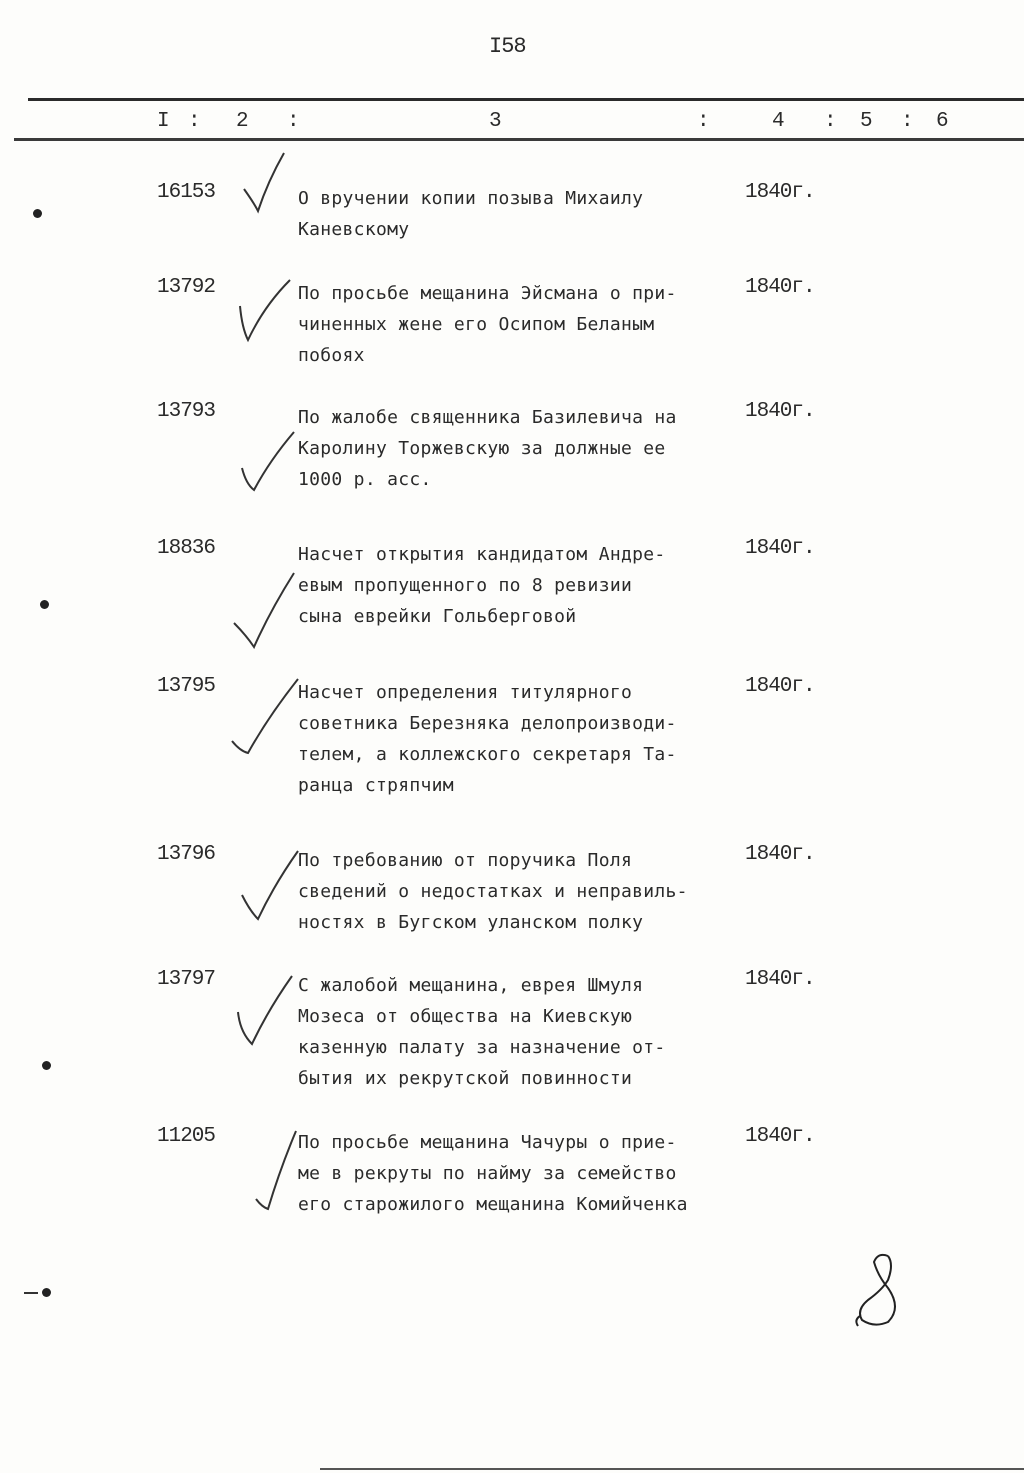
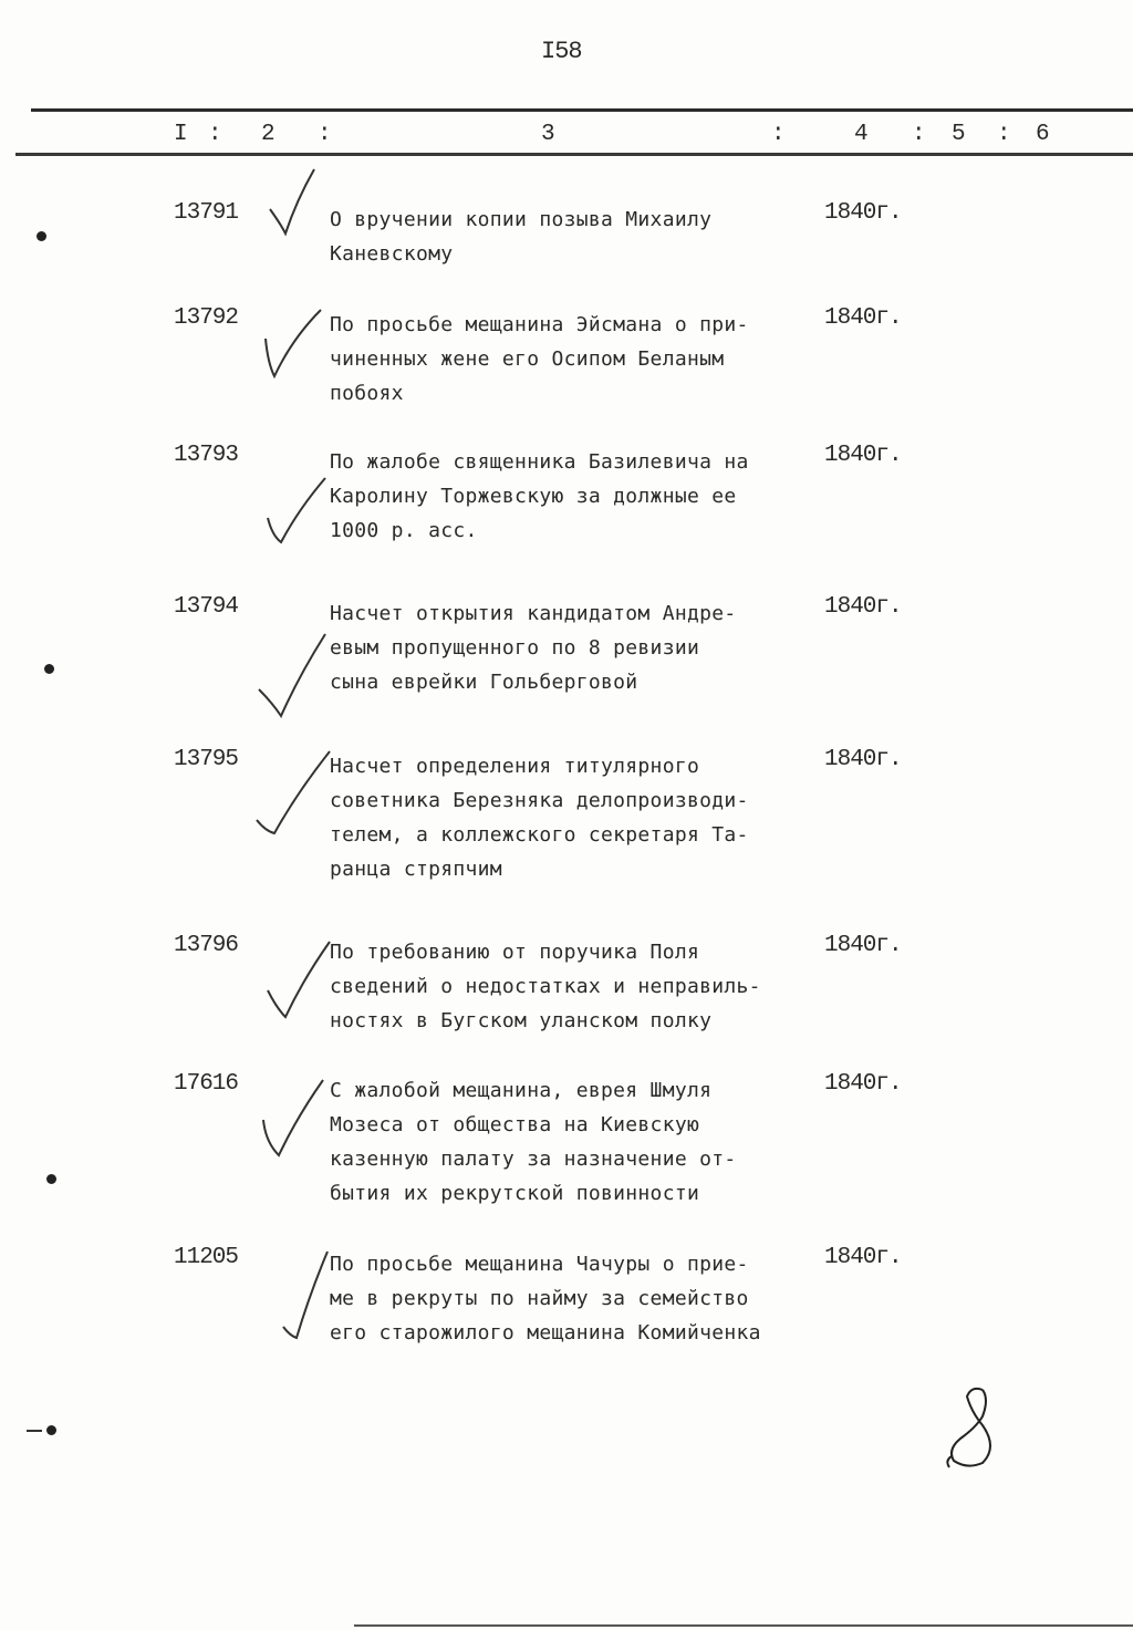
  I58
  I
  :
  2
  :
  3
  :
  4
  :
  5
  :
  6
- 16153
+ 13791
  О вручении копии позыва Михаилу
  Каневскому
  1840г.
  13792
  По просьбе мещанина Эйсмана о при-
  чиненных жене его Осипом Беланым
  побоях
  1840г.
  13793
  По жалобе священника Базилевича на
  Каролину Торжевскую за должные ее
  1000 р. асс.
  1840г.
- 18836
+ 13794
  Насчет открытия кандидатом Андре-
  евым пропущенного по 8 ревизии
  сына еврейки Гольберговой
  1840г.
  13795
  Насчет определения титулярного
  советника Березняка делопроизводи-
  телем, а коллежского секретаря Та-
  ранца стряпчим
  1840г.
  13796
  По требованию от поручика Поля
  сведений о недостатках и неправиль-
  ностях в Бугском уланском полку
  1840г.
- 13797
+ 17616
  С жалобой мещанина, еврея Шмуля
  Мозеса от общества на Киевскую
  казенную палату за назначение от-
  бытия их рекрутской повинности
  1840г.
  11205
  По просьбе мещанина Чачуры о прие-
  ме в рекруты по найму за семейство
  его старожилого мещанина Комийченка
  1840г.
